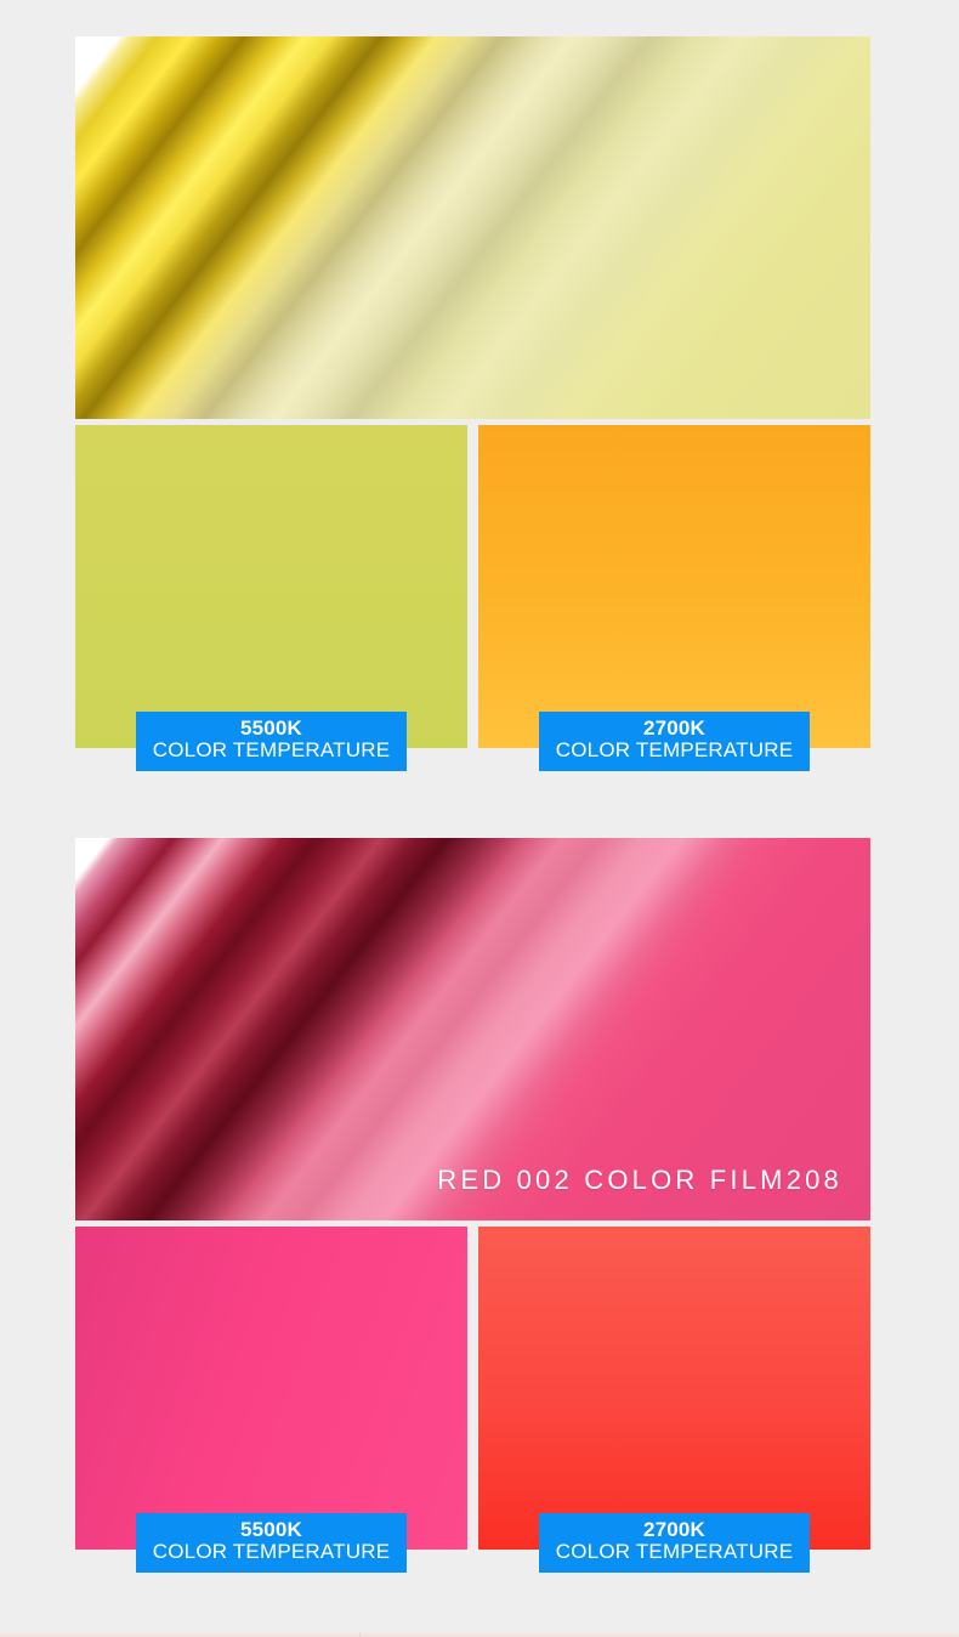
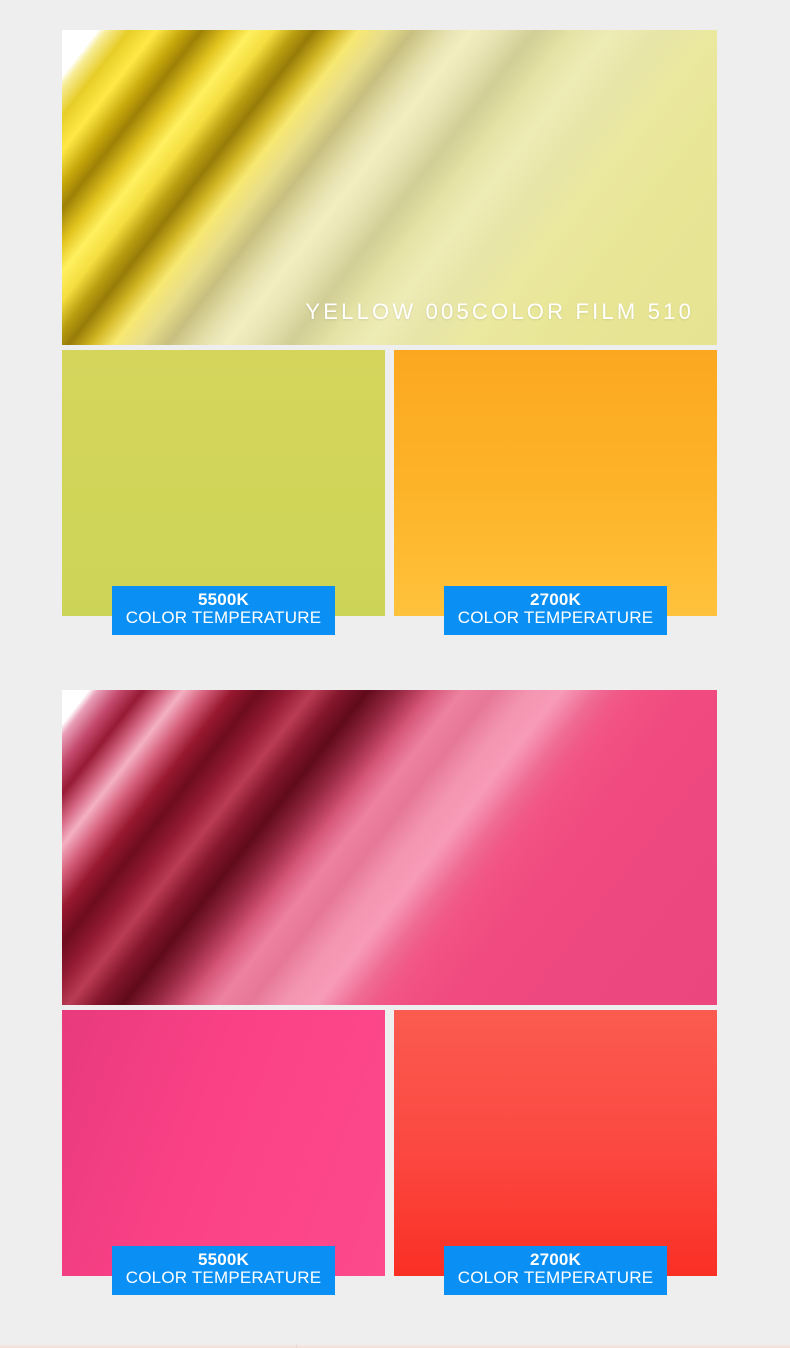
+ YELLOW 005COLOR FILM 510
  5500K
  COLOR TEMPERATURE
  2700K
  COLOR TEMPERATURE
- RED 002 COLOR FILM208
  5500K
  COLOR TEMPERATURE
  2700K
  COLOR TEMPERATURE
